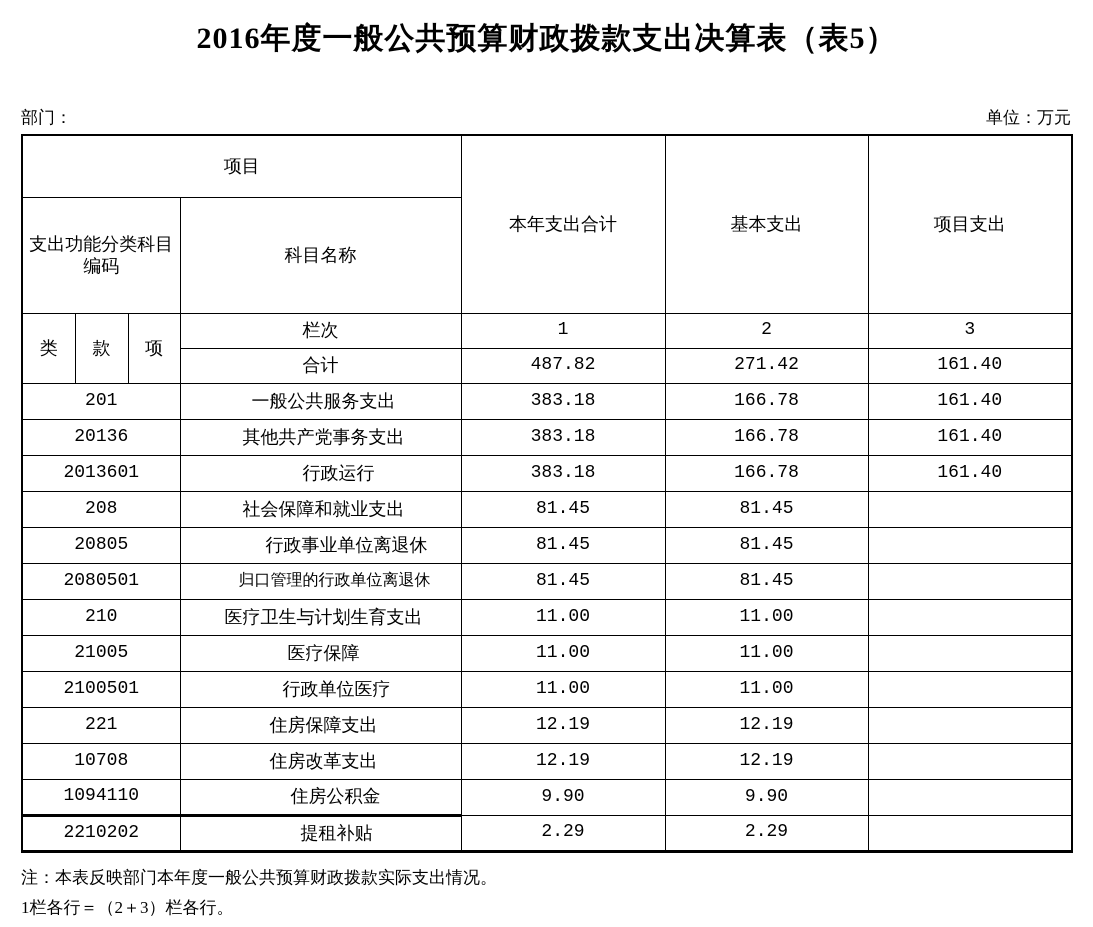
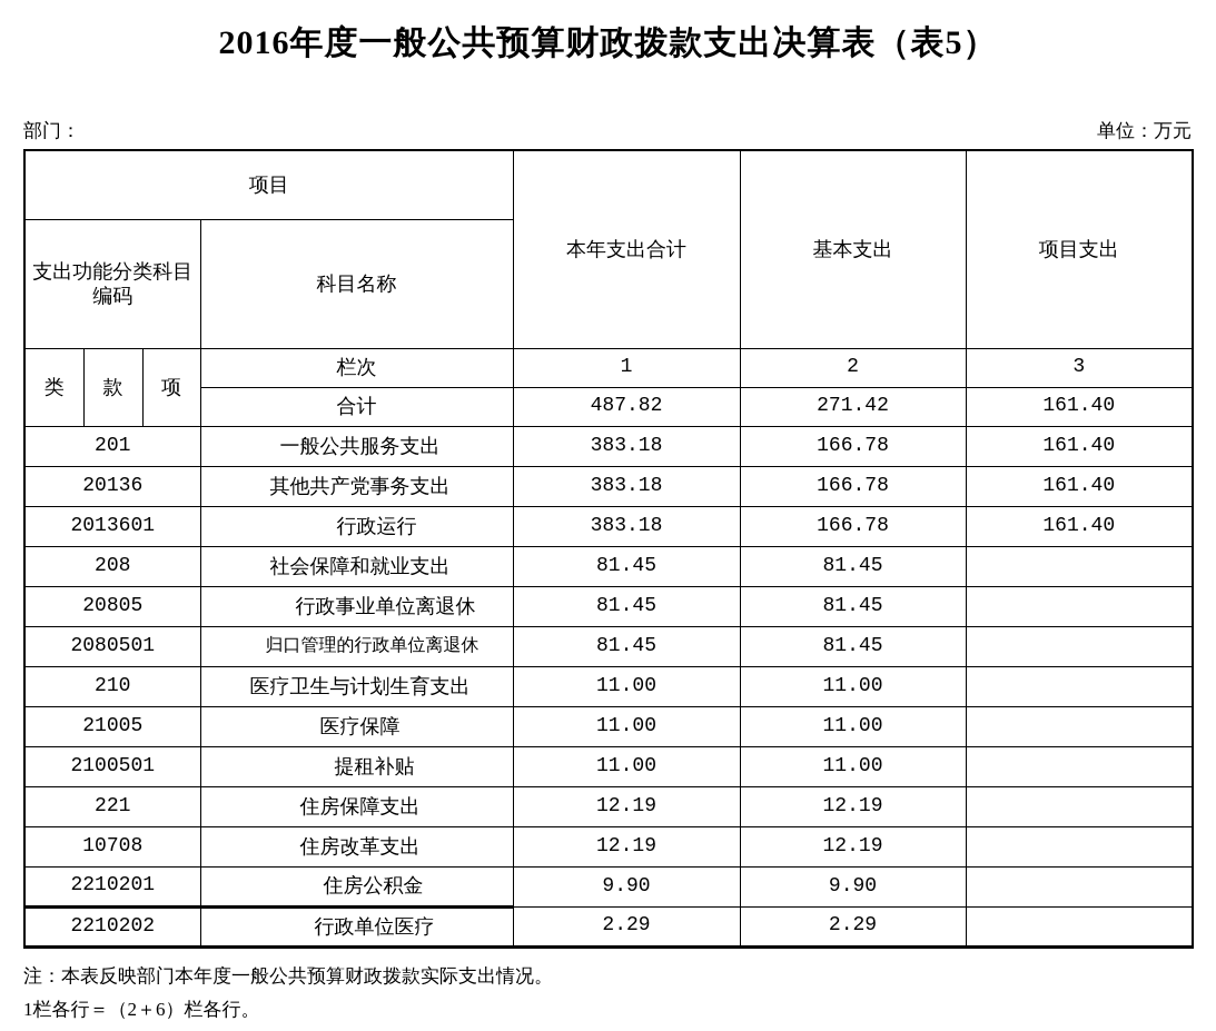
  2016年度一般公共预算财政拨款支出决算表（表5）
  部门：
  单位：万元
  项目	本年支出合计	基本支出	项目支出
  支出功能分类科目编码	科目名称
  类	款	项	栏次	1	2	3
  合计	487.82	271.42	161.40
  201	一般公共服务支出	383.18	166.78	161.40
  20136	其他共产党事务支出	383.18	166.78	161.40
  2013601	行政运行	383.18	166.78	161.40
  208	社会保障和就业支出	81.45	81.45
  20805	行政事业单位离退休	81.45	81.45
  2080501	归口管理的行政单位离退休	81.45	81.45
  210	医疗卫生与计划生育支出	11.00	11.00
  21005	医疗保障	11.00	11.00
- 2100501	行政单位医疗	11.00	11.00
+ 2100501	提租补贴	11.00	11.00
  221	住房保障支出	12.19	12.19
  10708	住房改革支出	12.19	12.19
- 1094110	住房公积金	9.90	9.90
+ 2210201	住房公积金	9.90	9.90
- 2210202	提租补贴	2.29	2.29
+ 2210202	行政单位医疗	2.29	2.29
  注：本表反映部门本年度一般公共预算财政拨款实际支出情况。
- 1栏各行＝（2＋3）栏各行。
+ 1栏各行＝（2＋6）栏各行。
